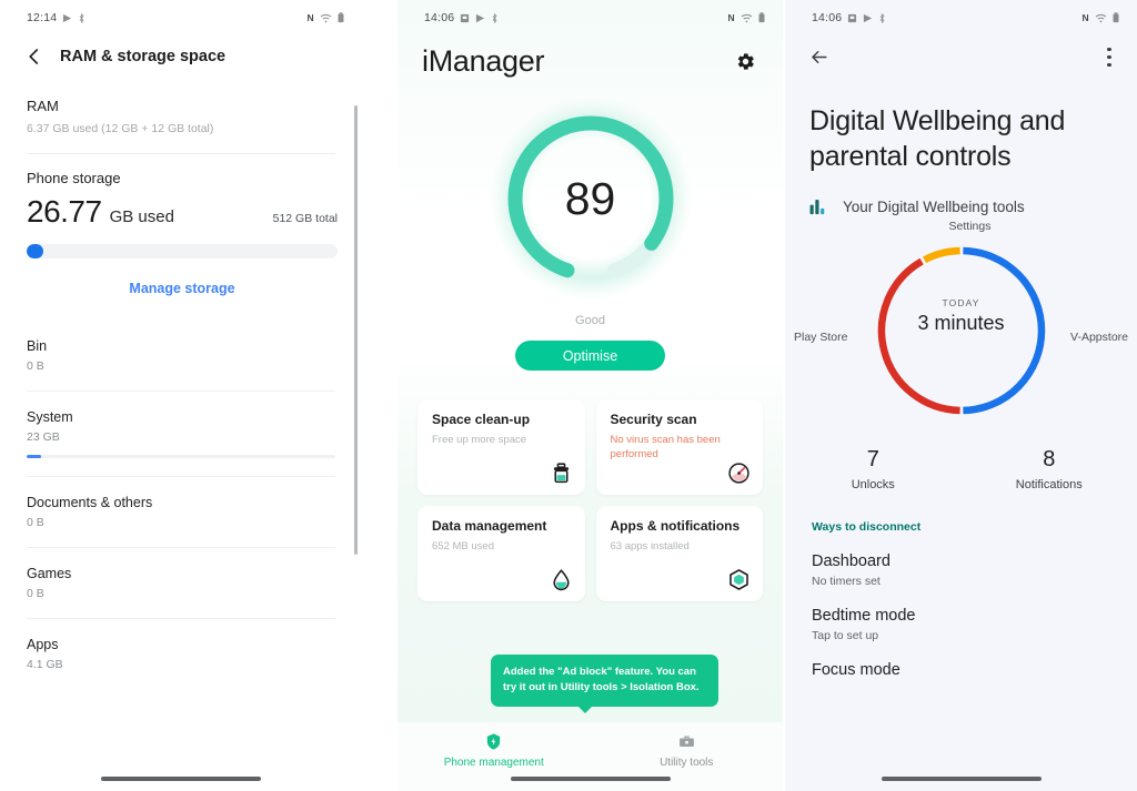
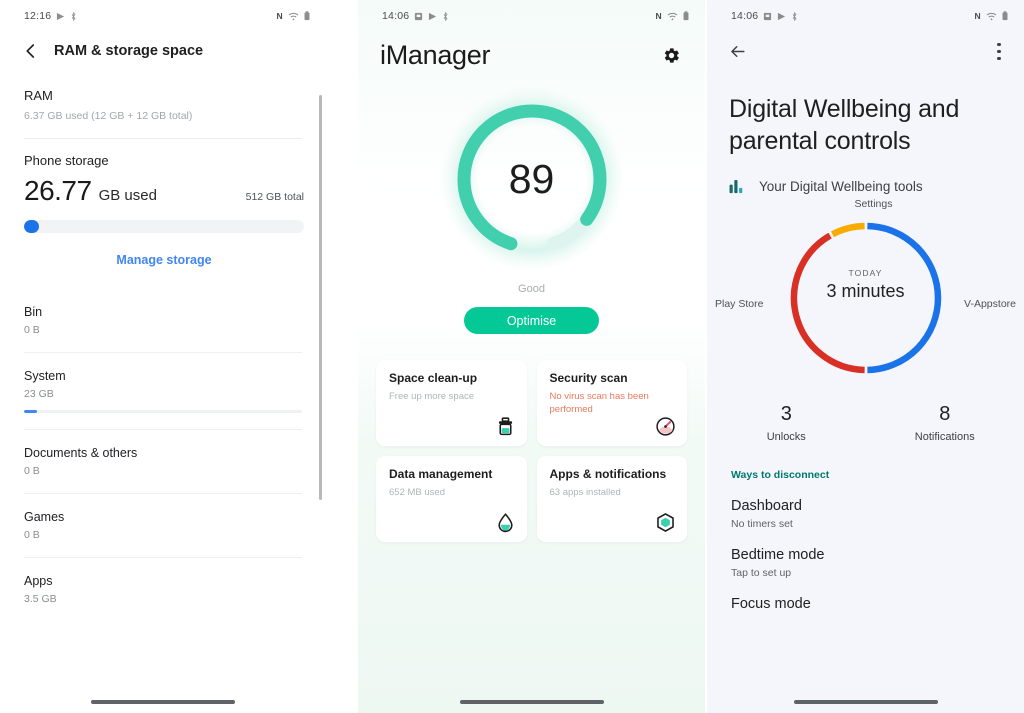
- 12:14
+ 12:16
  N
  RAM & storage space
  RAM
  6.37 GB used (12 GB + 12 GB total)
  Phone storage
  26.77
  GB used
  512 GB total
  Manage storage
  Bin
  0 B
  System
  23 GB
  Documents & others
  0 B
  Games
  0 B
  Apps
- 4.1 GB
+ 3.5 GB
  14:06
  N
  iManager
  89
  Good
  Optimise
  Space clean-up
  Free up more space
  Security scan
  No virus scan has been performed
  Data management
  652 MB used
  Apps & notifications
  63 apps installed
- Added the "Ad block" feature. You can try it out in Utility tools > Isolation Box.
- Phone management
- Utility tools
  14:06
  N
  Digital Wellbeing and parental controls
  Your Digital Wellbeing tools
  TODAY
  3 minutes
  Settings
  Play Store
  V-Appstore
- 7
+ 3
  Unlocks
  8
  Notifications
  Ways to disconnect
  Dashboard
  No timers set
  Bedtime mode
  Tap to set up
  Focus mode
